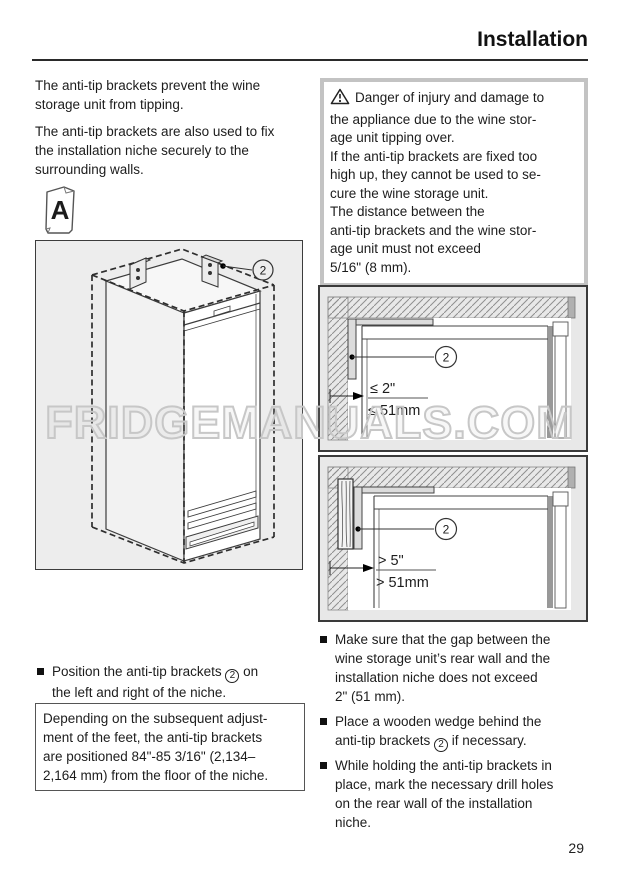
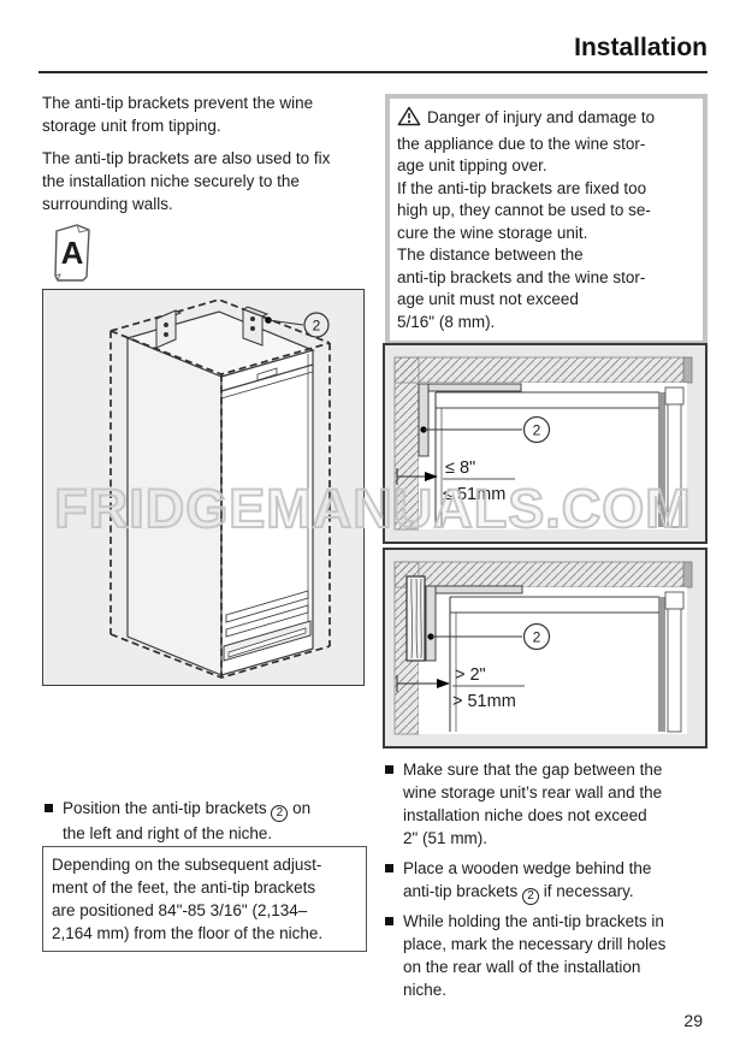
  Installation
  FRIDGEMANUALS.COM
  The anti-tip brackets prevent the wine
  storage unit from tipping.
  The anti-tip brackets are also used to fix
  the installation niche securely to the
  surrounding walls.
  A
  2
  Position the anti-tip brackets 2 on
  the left and right of the niche.
  Depending on the subsequent adjust-
  ment of the feet, the anti-tip brackets
  are positioned 84"-85 3/16" (2,134–
  2,164 mm) from the floor of the niche.
  Danger of injury and damage to
  the appliance due to the wine stor-
  age unit tipping over.
  If the anti-tip brackets are fixed too
  high up, they cannot be used to se-
  cure the wine storage unit.
  The distance between the
  anti-tip brackets and the wine stor-
  age unit must not exceed
  5/16" (8 mm).
  2
- ≤ 2"
+ ≤ 8"
  ≤ 51mm
  2
- > 5"
+ > 2"
  > 51mm
  Make sure that the gap between the
  wine storage unit’s rear wall and the
  installation niche does not exceed
  2" (51 mm).
  Place a wooden wedge behind the
  anti-tip brackets 2 if necessary.
  While holding the anti-tip brackets in
  place, mark the necessary drill holes
  on the rear wall of the installation
  niche.
  29
